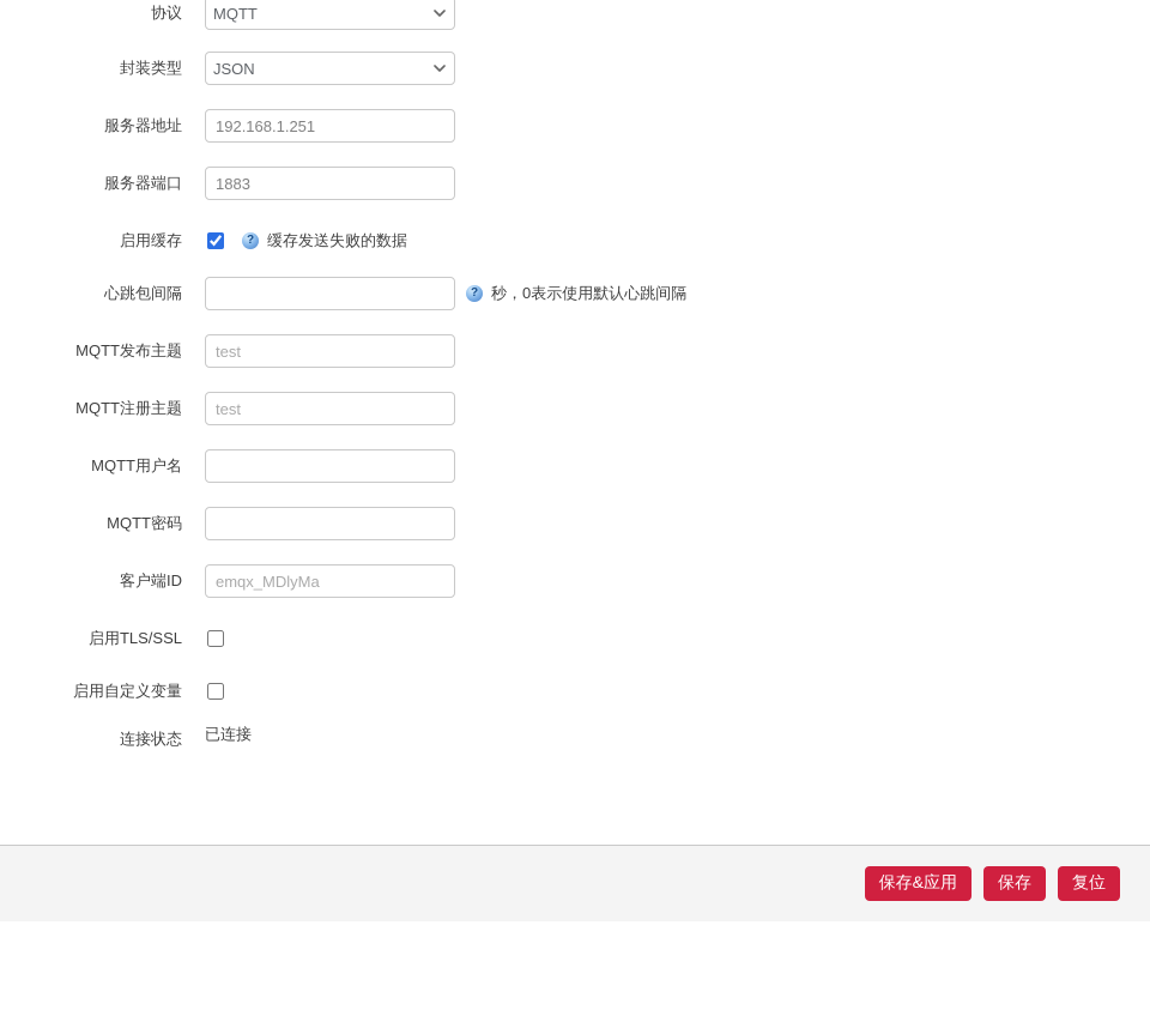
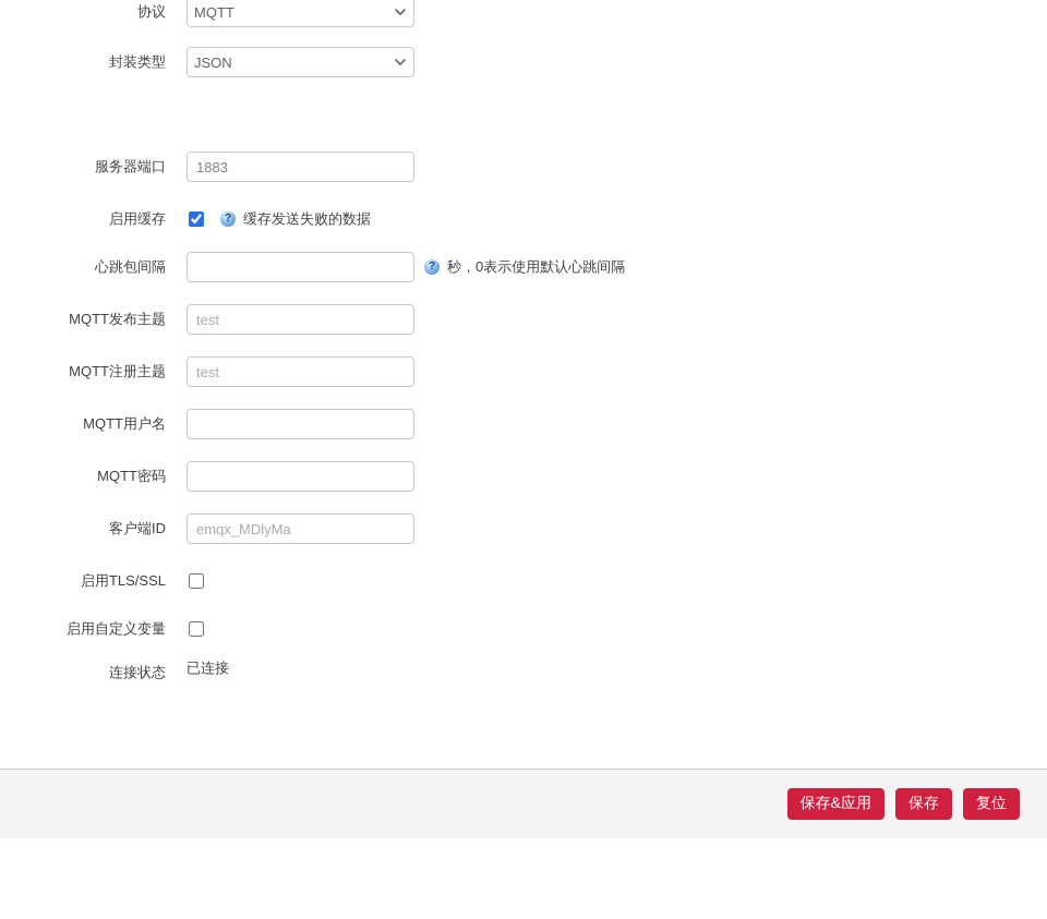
  协议
  MQTT
  封装类型
  JSON
- 服务器地址
- 192.168.1.251
  服务器端口
  1883
  启用缓存
  ?
  缓存发送失败的数据
  心跳包间隔
  ?
  秒，0表示使用默认心跳间隔
  MQTT发布主题
  test
  MQTT注册主题
  test
  MQTT用户名
  MQTT密码
  客户端ID
  emqx_MDlyMa
  启用TLS/SSL
  启用自定义变量
  连接状态
  已连接
  保存&应用
  保存
  复位
